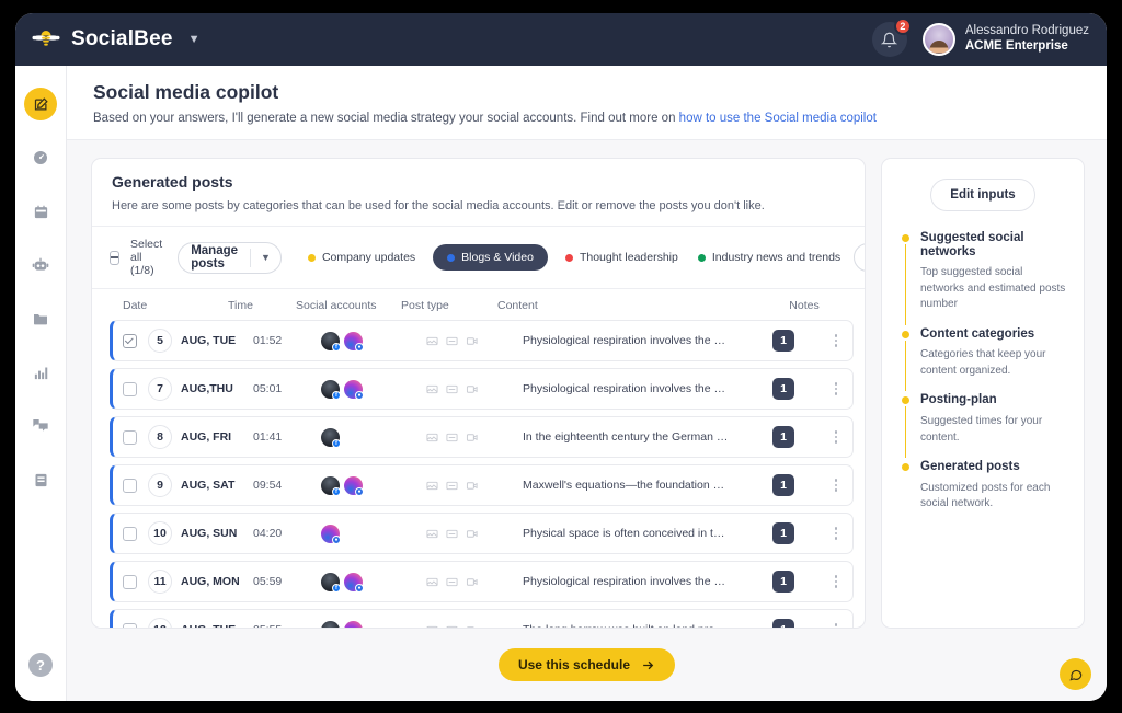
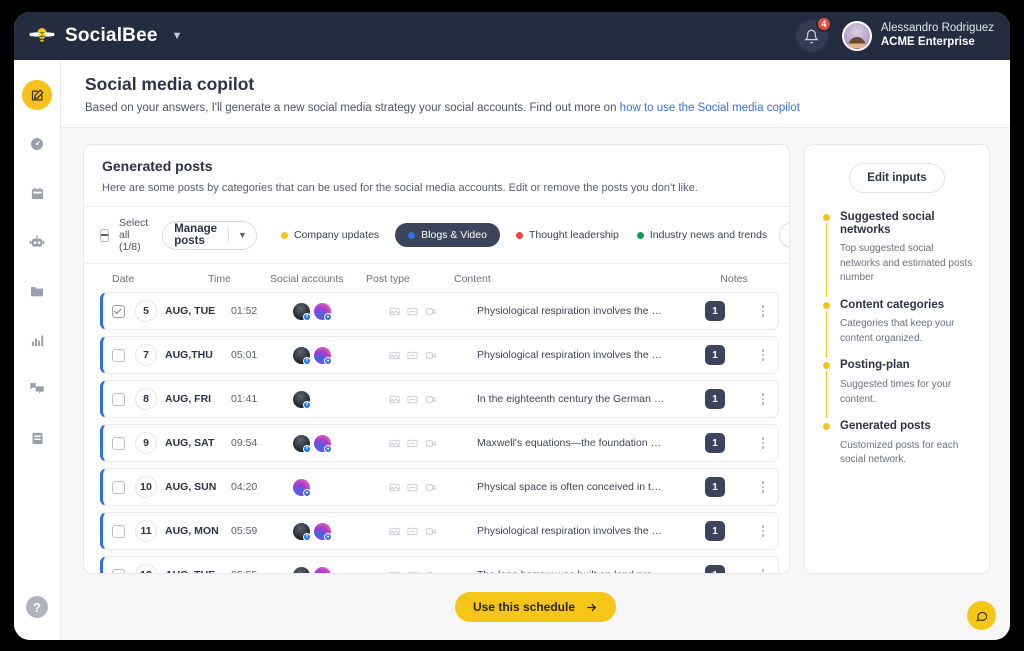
  SocialBee
  ▼
- 2
+ 4
  Alessandro Rodriguez
  ACME Enterprise
  ?
  Social media copilot
  Based on your answers, I'll generate a new social media strategy your social accounts. Find out more on how to use the Social media copilot
  Generated posts
  Here are some posts by categories that can be used for the social media accounts. Edit or remove the posts you don't like.
  Select all (1/8)
  Manage posts
  ▼
  Company updates
  Blogs & Video
  Thought leadership
  Industry news and trends
  Date
  Time
  Social accounts
  Post type
  Content
  Notes
  5
  AUG, TUE
  01:52
  Physiological respiration involves the mech
  1
  7
  AUG,THU
  05:01
  Physiological respiration involves the mech
  1
  8
  AUG, FRI
  01:41
  In the eighteenth century the German philo
  1
  9
  AUG, SAT
  09:54
  1
  10
  AUG, SUN
  04:20
  1
  11
  AUG, MON
  05:59
  Physiological respiration involves the mech
  1
  Edit inputs
  Suggested social networks
  Top suggested social networks and estimated posts number
  Content categories
  Categories that keep your content organized.
  Posting-plan
  Suggested times for your content.
  Generated posts
  Customized posts for each social network.
  Use this schedule
